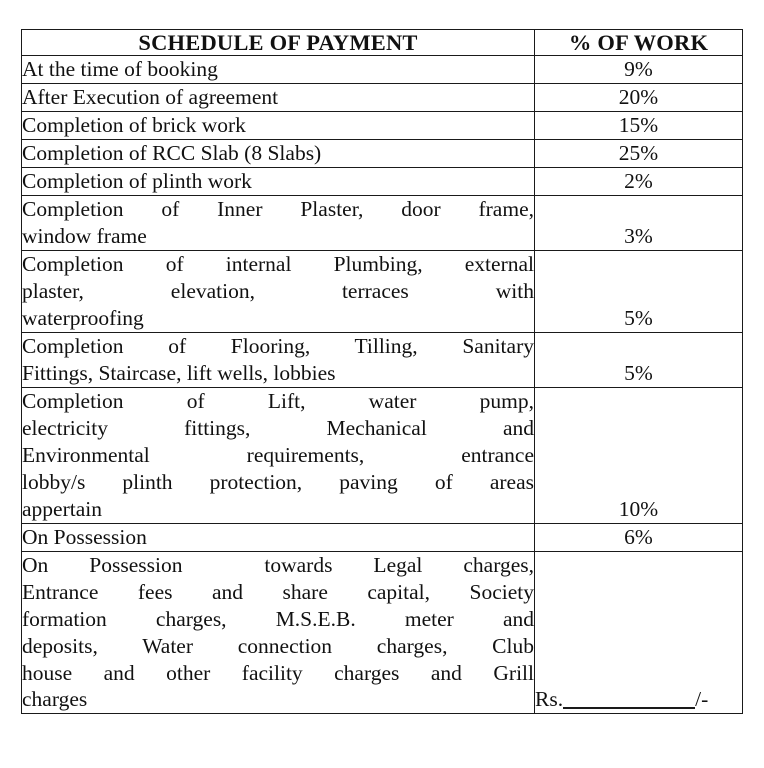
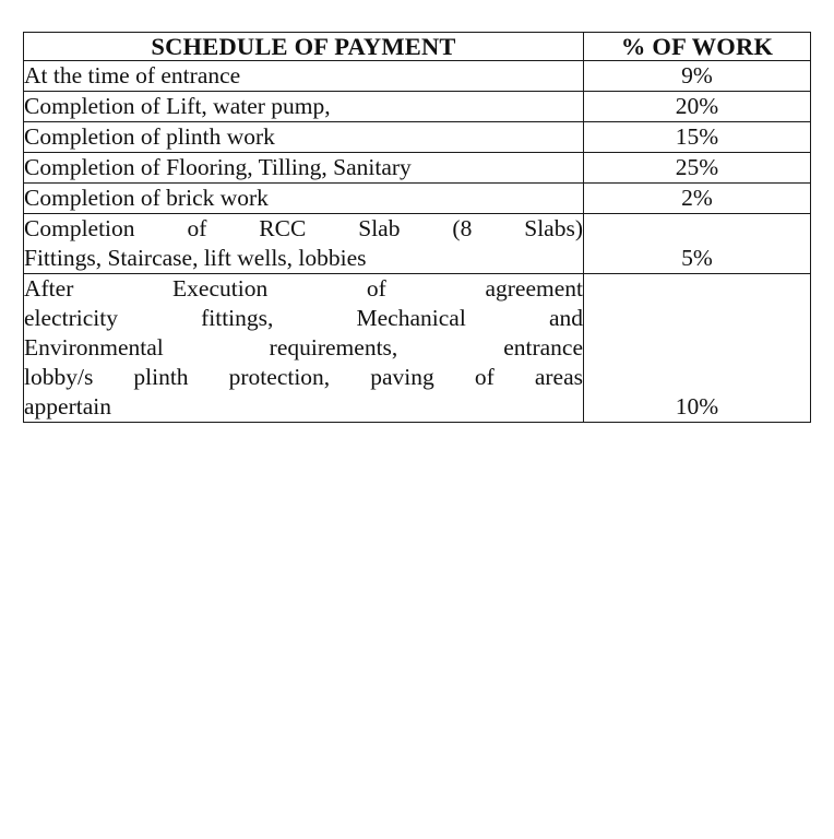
  SCHEDULE OF PAYMENT	% OF WORK
- At the time of booking	9%
+ At the time of entrance	9%
- After Execution of agreement	20%
+ Completion of Lift, water pump,	20%
- Completion of brick work	15%
+ Completion of plinth work	15%
- Completion of RCC Slab (8 Slabs)	25%
+ Completion of Flooring, Tilling, Sanitary	25%
- Completion of plinth work	2%
+ Completion of brick work	2%
- Completion of Inner Plaster, door frame,window frame	3%
- Completion of internal Plumbing, externalplaster, elevation, terraces withwaterproofing	5%
- Completion of Flooring, Tilling, SanitaryFittings, Staircase, lift wells, lobbies	5%
+ Completion of RCC Slab (8 Slabs)Fittings, Staircase, lift wells, lobbies	5%
- Completion of Lift, water pump,electricity fittings, Mechanical andEnvironmental requirements, entrancelobby/s plinth protection, paving of areasappertain	10%
+ After Execution of agreementelectricity fittings, Mechanical andEnvironmental requirements, entrancelobby/s plinth protection, paving of areasappertain	10%
- On Possession	6%
- On Possession towards Legal charges,Entrance fees and share capital, Societyformation charges, M.S.E.B. meter anddeposits, Water connection charges, Clubhouse and other facility charges and Grillcharges	Rs. /-
